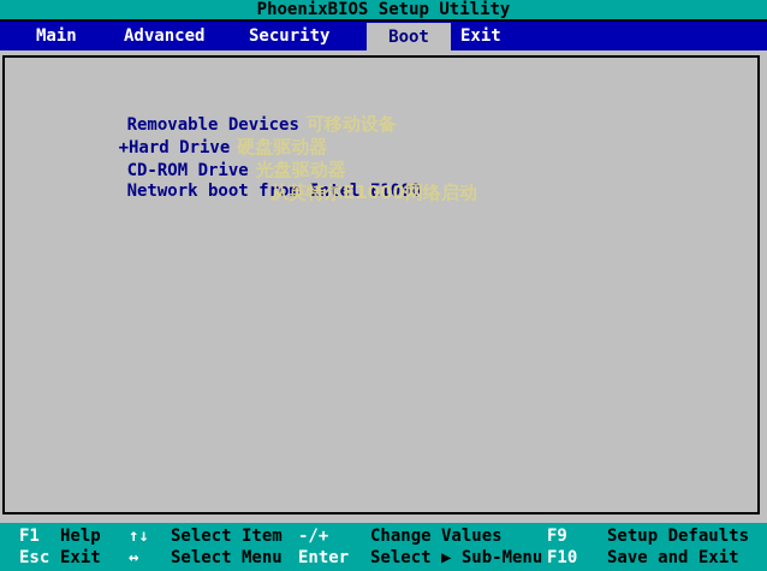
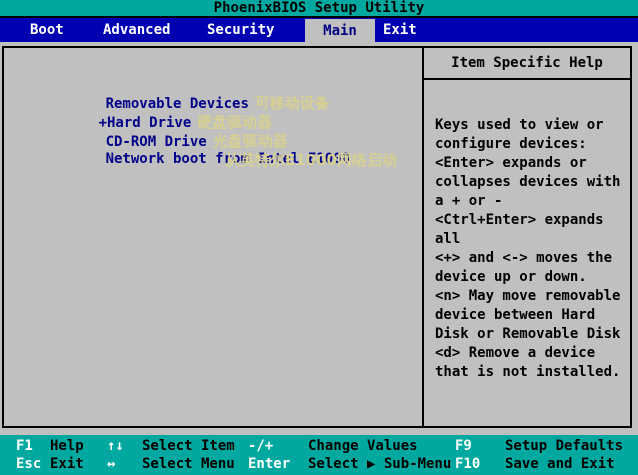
  PhoenixBIOS Setup Utility
- Main
+ Boot
  Advanced
  Security
- Boot
+ Main
  Exit
  Removable Devices 可移动设备
  +Hard Drive 硬盘驱动器
  CD-ROM Drive 光盘驱动器
  Network boot from Intel E1000
  从英特尔E1000网络启动
+ Item Specific Help
+ Keys used to view or
+ configure devices:
+ <Enter> expands or
+ collapses devices with
+ a + or -
+ <Ctrl+Enter> expands
+ all
+ <+> and <-> moves the
+ device up or down.
+ <n> May move removable
+ device between Hard
+ Disk or Removable Disk
+ <d> Remove a device
+ that is not installed.
  F1
  Help
  ↑↓
  Select Item
  -/+
  Change Values
  F9
  Setup Defaults
  Esc
  Exit
  ↔
  Select Menu
  Enter
  Select ▶ Sub-Menu
  F10
  Save and Exit
